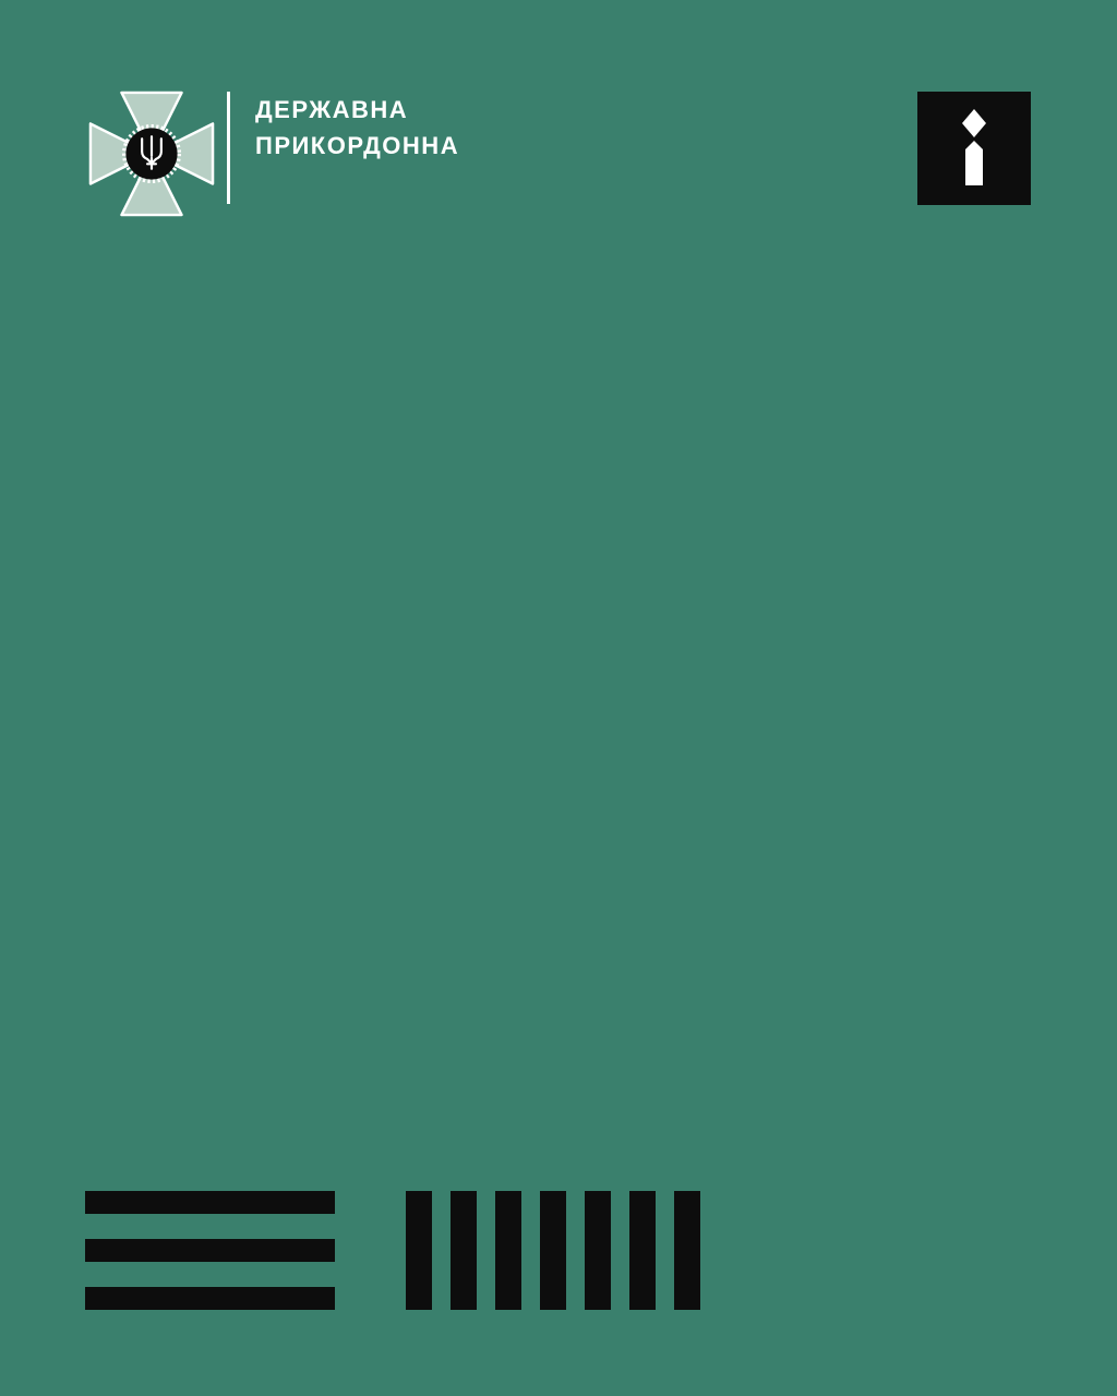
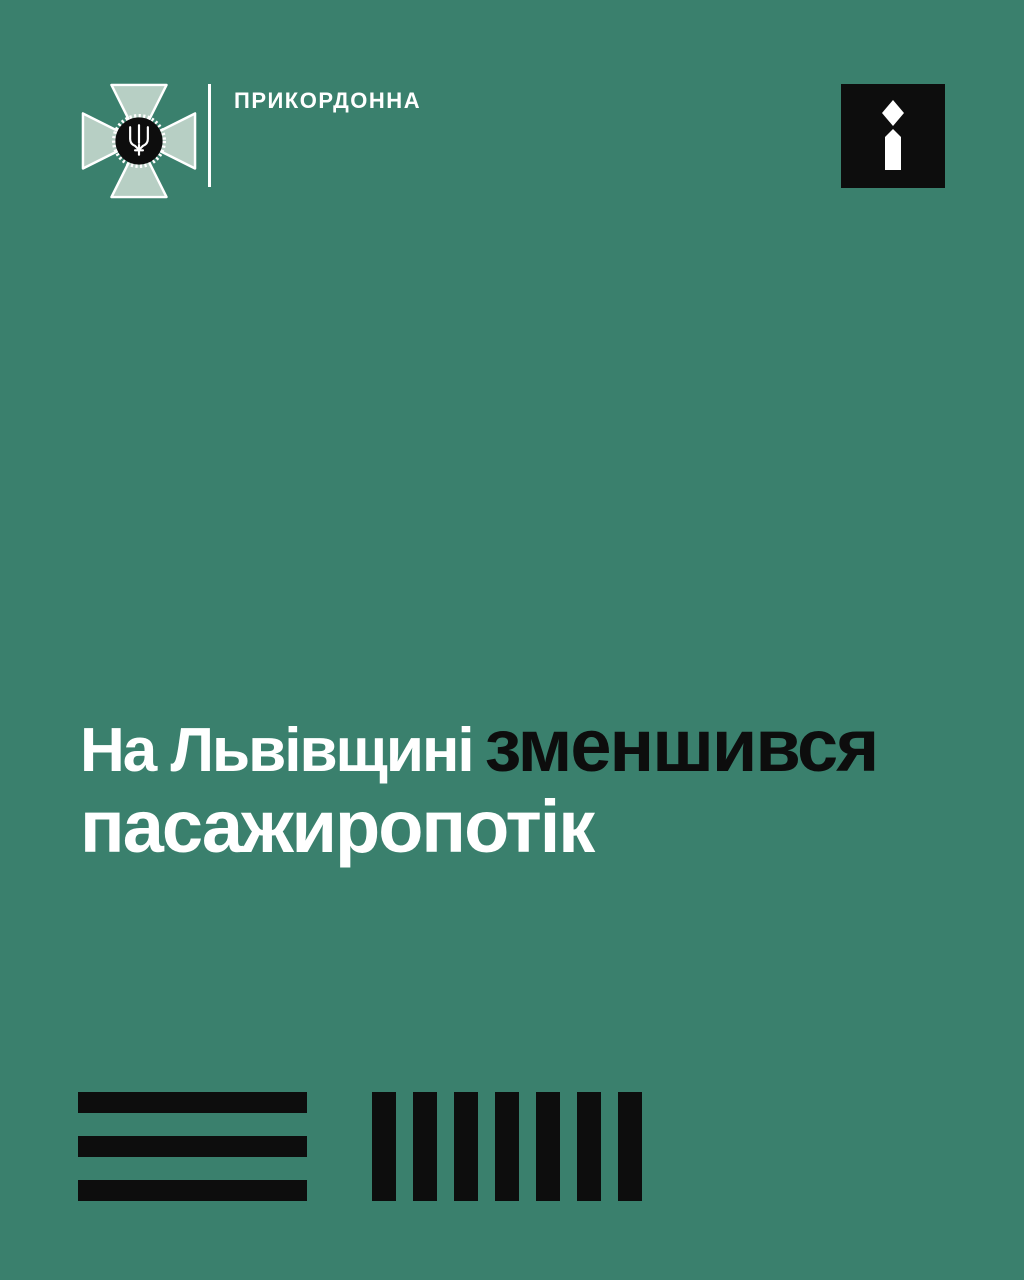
- ДЕРЖАВНА
  ПРИКОРДОННА
+ На Львівщині зменшився
+ пасажиропотік
